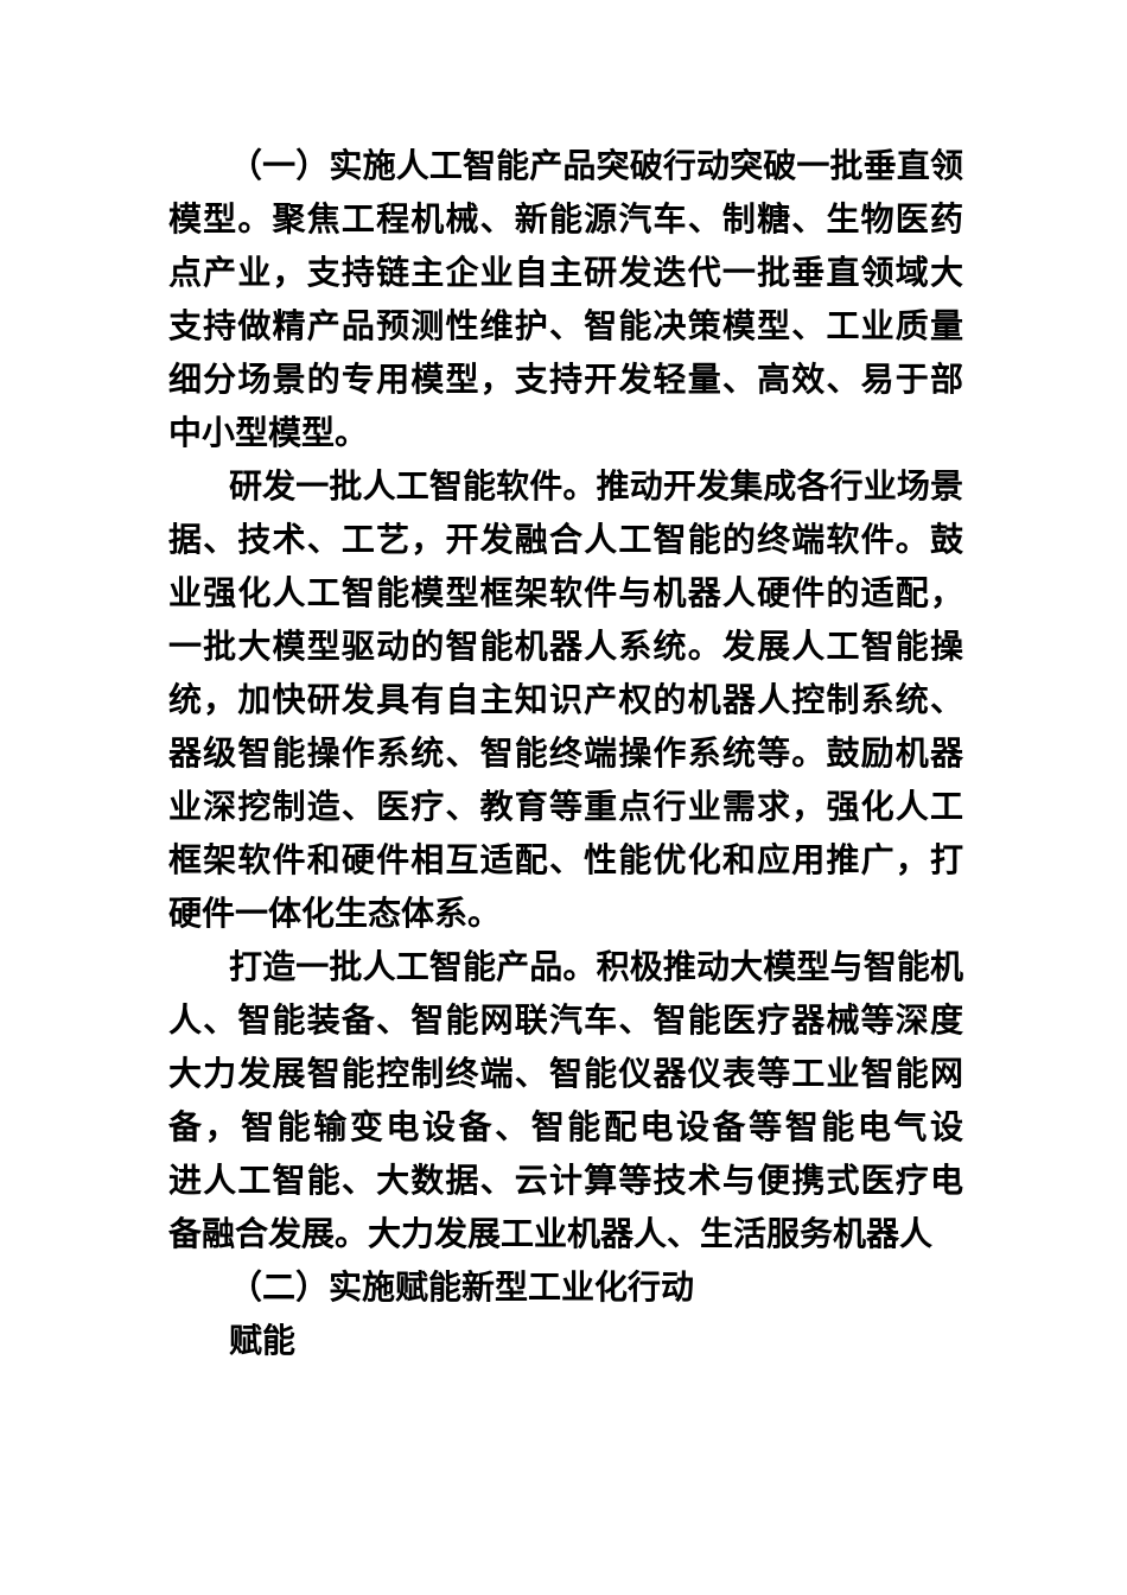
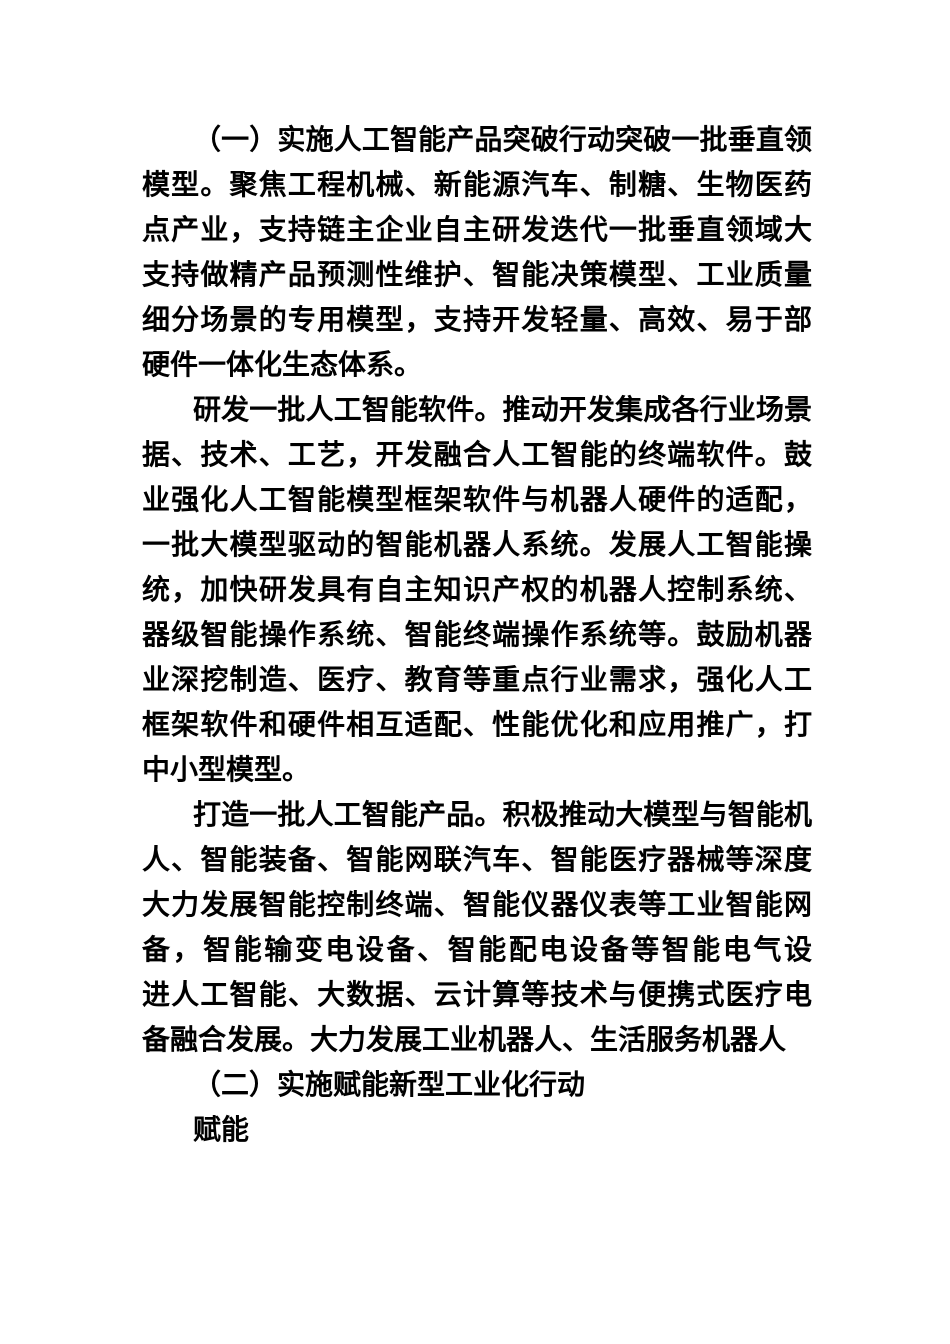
  （一）实施人工智能产品突破行动突破一批垂直领
  模型。聚焦工程机械、新能源汽车、制糖、生物医药
  点产业，支持链主企业自主研发迭代一批垂直领域大
  支持做精产品预测性维护、智能决策模型、工业质量
  细分场景的专用模型，支持开发轻量、高效、易于部
- 中小型模型。
+ 硬件一体化生态体系。
  研发一批人工智能软件。推动开发集成各行业场景
  据、技术、工艺，开发融合人工智能的终端软件。鼓
  业强化人工智能模型框架软件与机器人硬件的适配，
  一批大模型驱动的智能机器人系统。发展人工智能操
  统，加快研发具有自主知识产权的机器人控制系统、
  器级智能操作系统、智能终端操作系统等。鼓励机器
  业深挖制造、医疗、教育等重点行业需求，强化人工
  框架软件和硬件相互适配、性能优化和应用推广，打
- 硬件一体化生态体系。
+ 中小型模型。
  打造一批人工智能产品。积极推动大模型与智能机
  人、智能装备、智能网联汽车、智能医疗器械等深度
  大力发展智能控制终端、智能仪器仪表等工业智能网
  备，智能输变电设备、智能配电设备等智能电气设
  进人工智能、大数据、云计算等技术与便携式医疗电
  备融合发展。大力发展工业机器人、生活服务机器人
  （二）实施赋能新型工业化行动
  赋能
